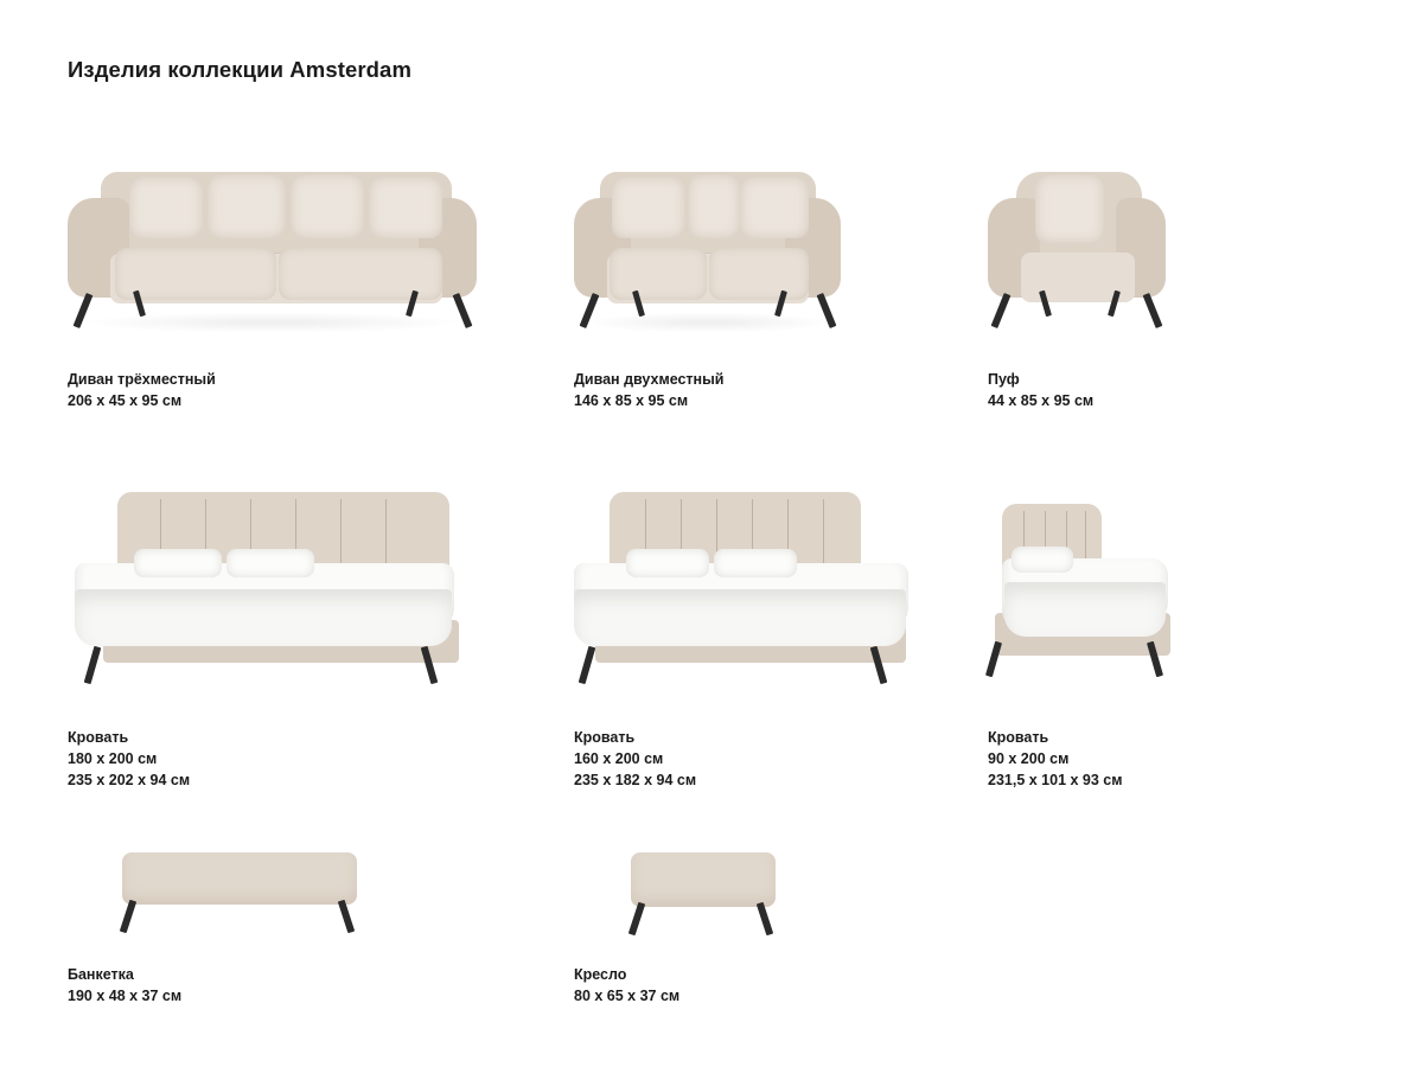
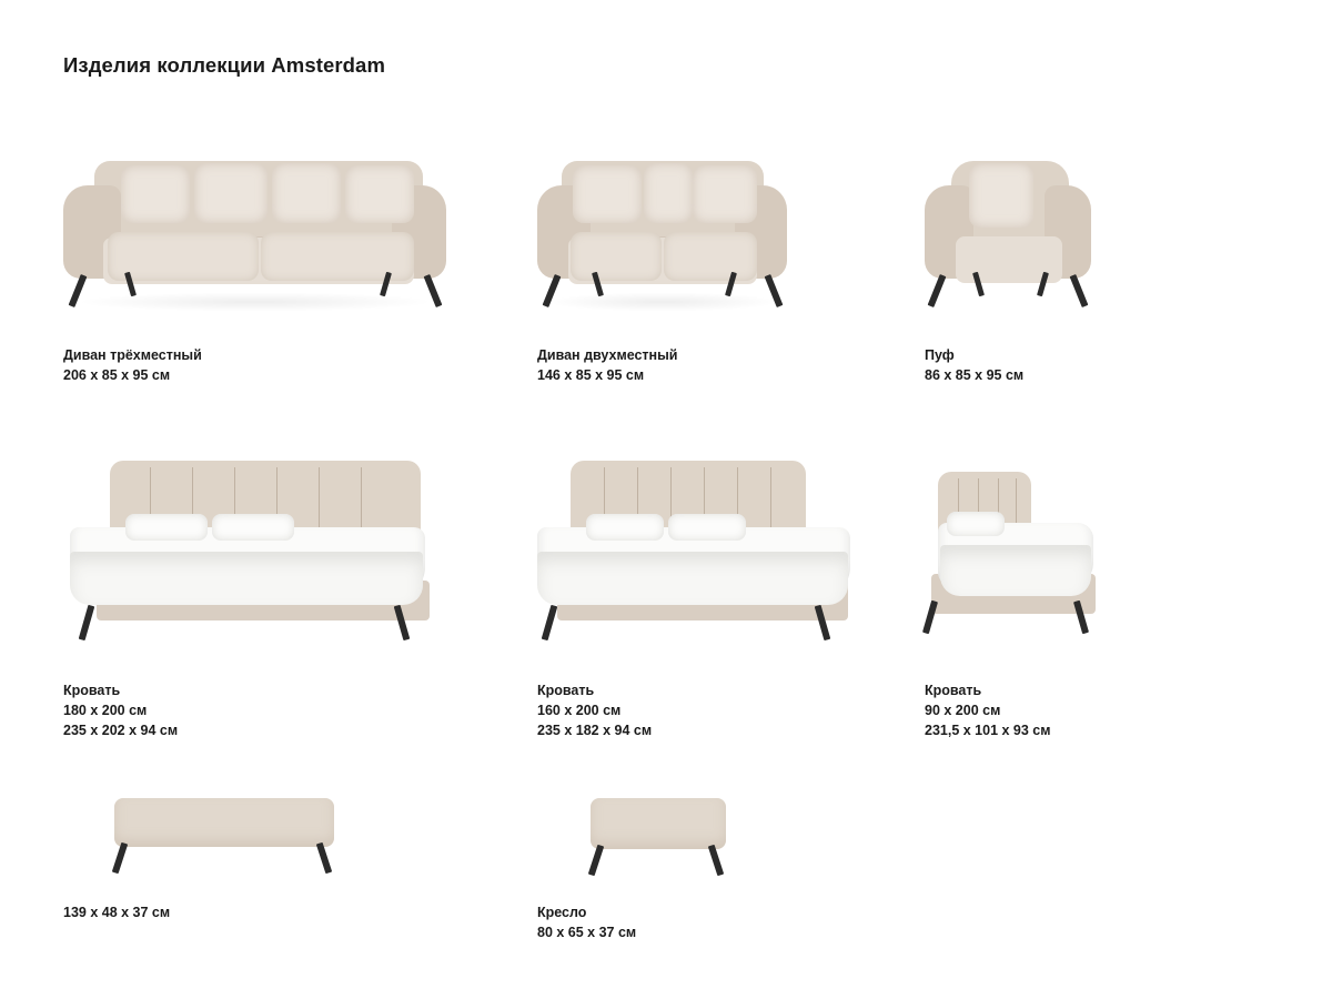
  Изделия коллекции Amsterdam
  Диван трёхместный
- 206 x 45 x 95 см
+ 206 x 85 x 95 см
  Диван двухместный
  146 x 85 x 95 см
  Пуф
- 44 x 85 x 95 см
+ 86 x 85 x 95 см
  Кровать
  180 x 200 см
  235 x 202 x 94 см
  Кровать
  160 x 200 см
  235 x 182 x 94 см
  Кровать
  90 x 200 см
  231,5 x 101 x 93 см
- Банкетка
- 190 x 48 x 37 см
+ 139 x 48 x 37 см
  Кресло
  80 x 65 x 37 см
